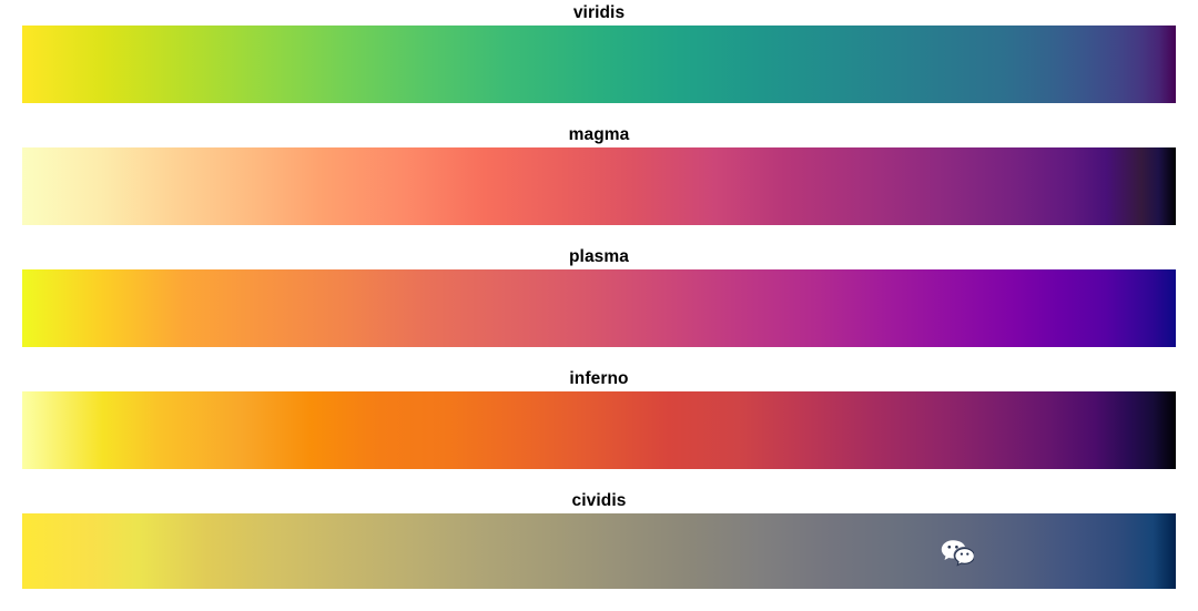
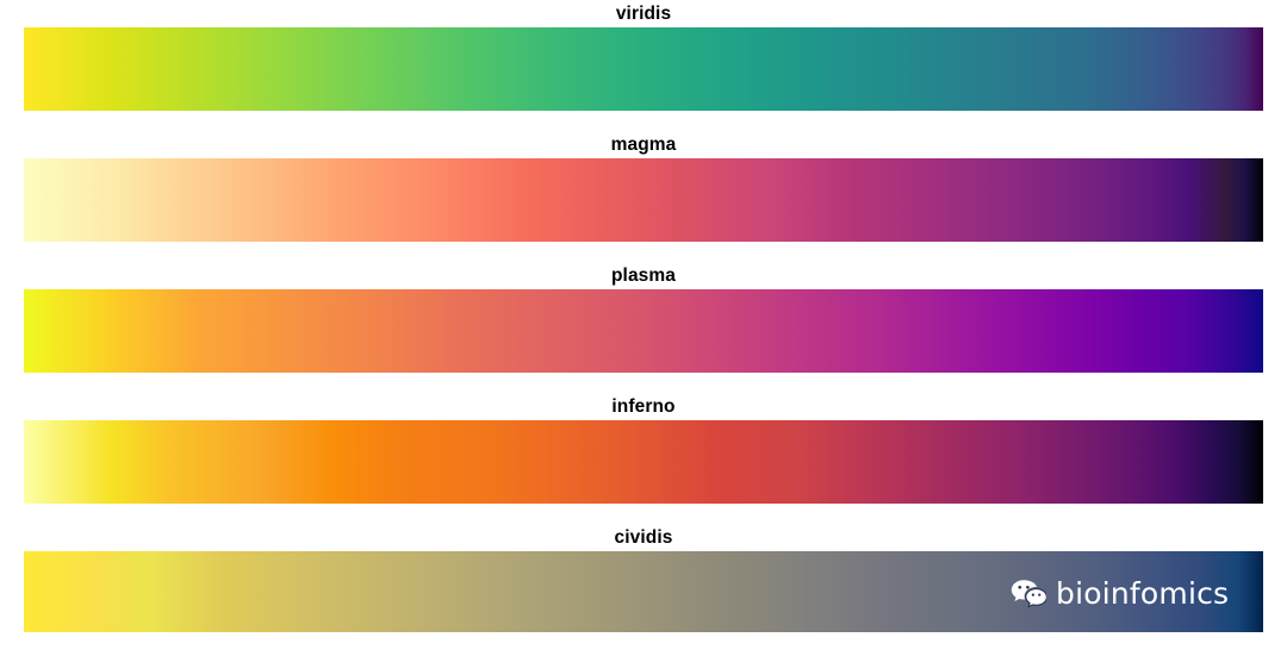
  viridis
  magma
  plasma
  inferno
  cividis
+ bioinfomics
